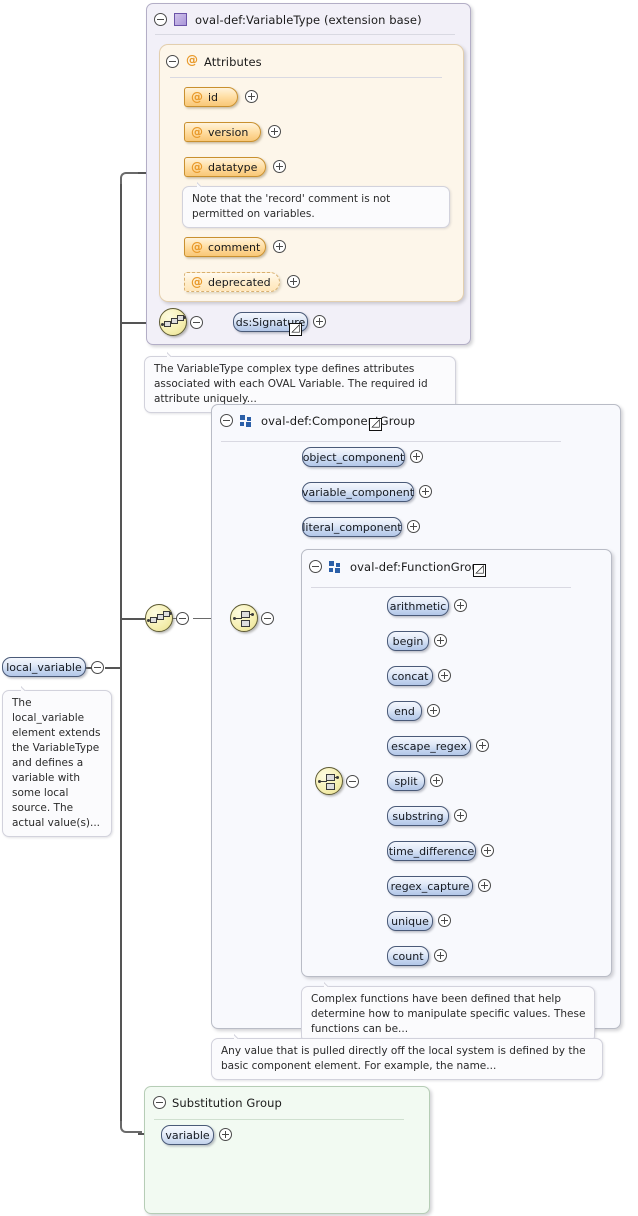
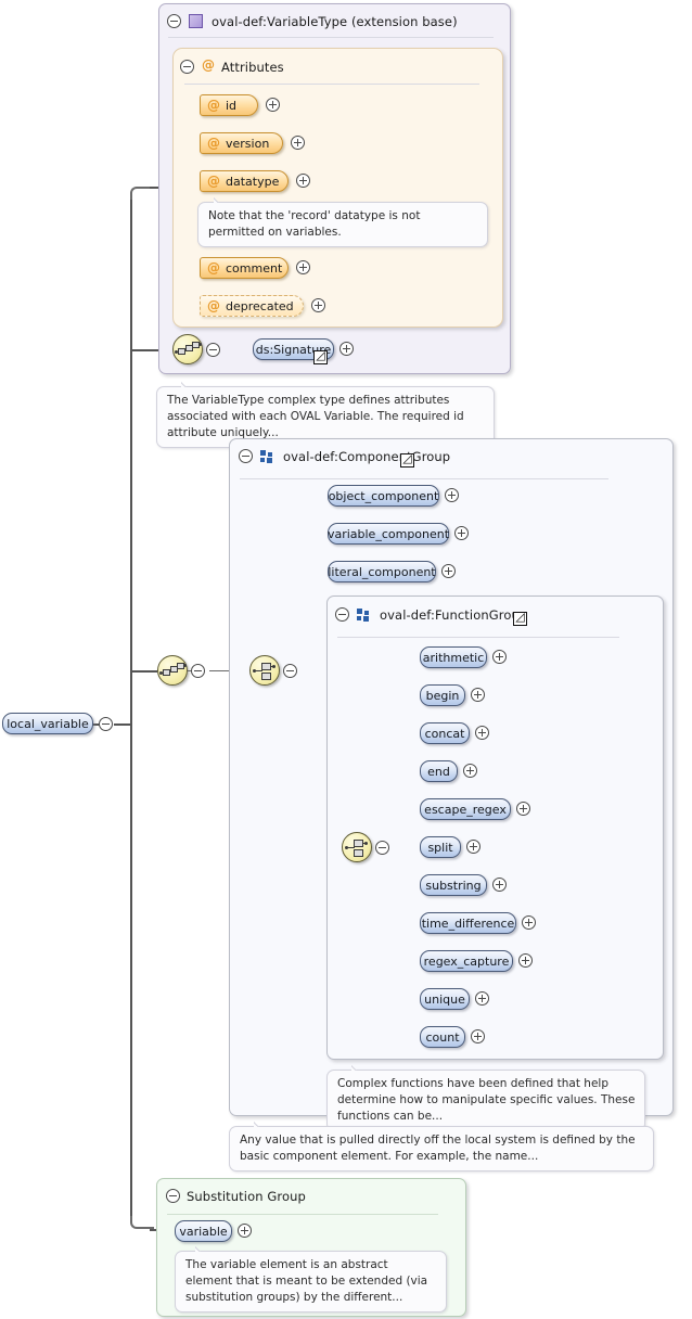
  oval-def:VariableType (extension base)
  @
  Attributes
  @
  id
  @
  version
  @
  datatype
- Note that the 'record' comment is not permitted on variables.
+ Note that the 'record' datatype is not permitted on variables.
  @
  comment
  @
  deprecated
  ds:Signature
  ◿
  The VariableType complex type defines attributes associated with each OVAL Variable. The required id attribute uniquely...
  local_variable
- The local_variable element extends the VariableType and defines a variable with some local source. The actual value(s)...
  oval-def:ComponeGroup
  ◿
  object_component
  variable_component
  literal_component
  oval-def:FunctionGro
  ◿
  arithmetic
  begin
  concat
  end
  escape_regex
  split
  substring
  time_difference
  regex_capture
  unique
  count
  Complex functions have been defined that help determine how to manipulate specific values. These functions can be...
  Any value that is pulled directly off the local system is defined by the basic component element. For example, the name...
  Substitution Group
  variable
+ The variable element is an abstract element that is meant to be extended (via substitution groups) by the different...
